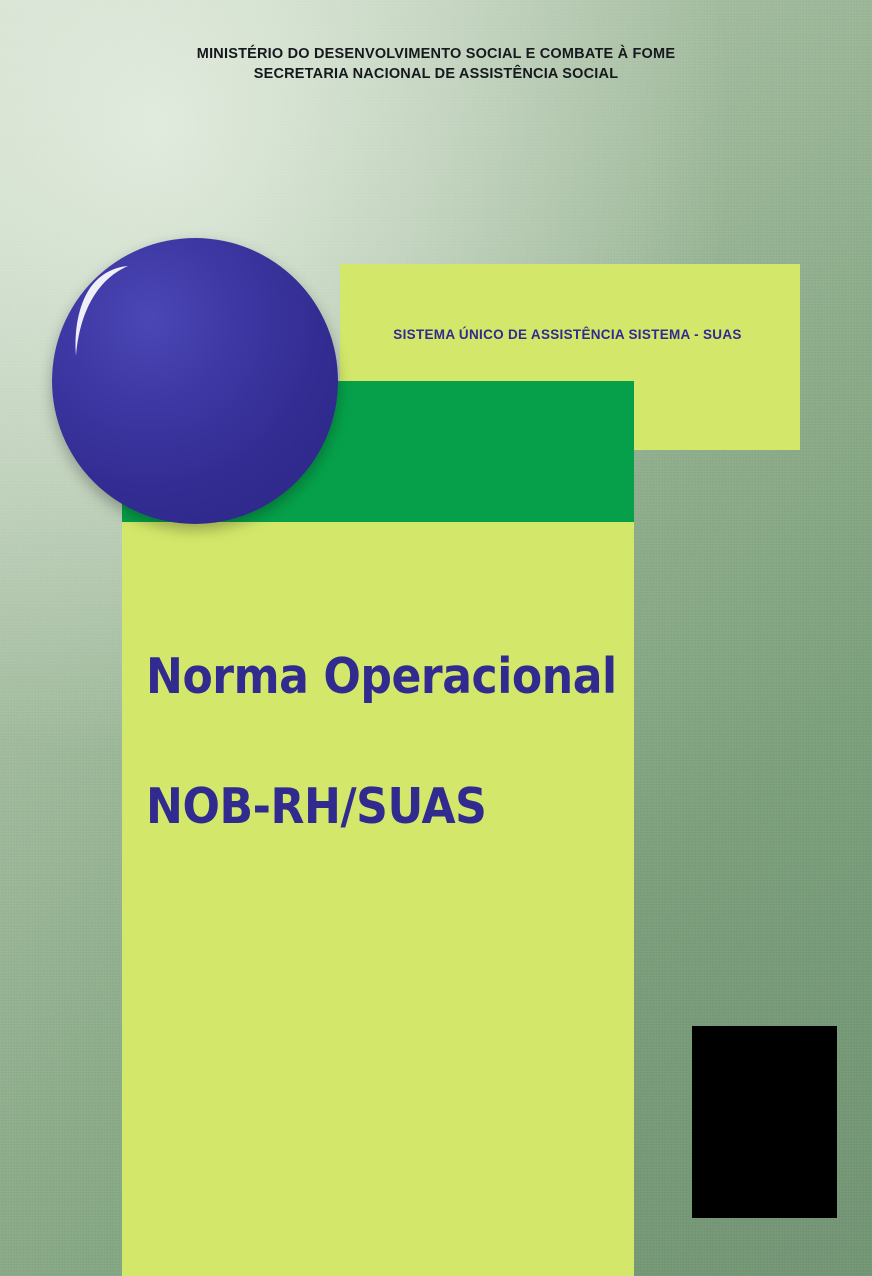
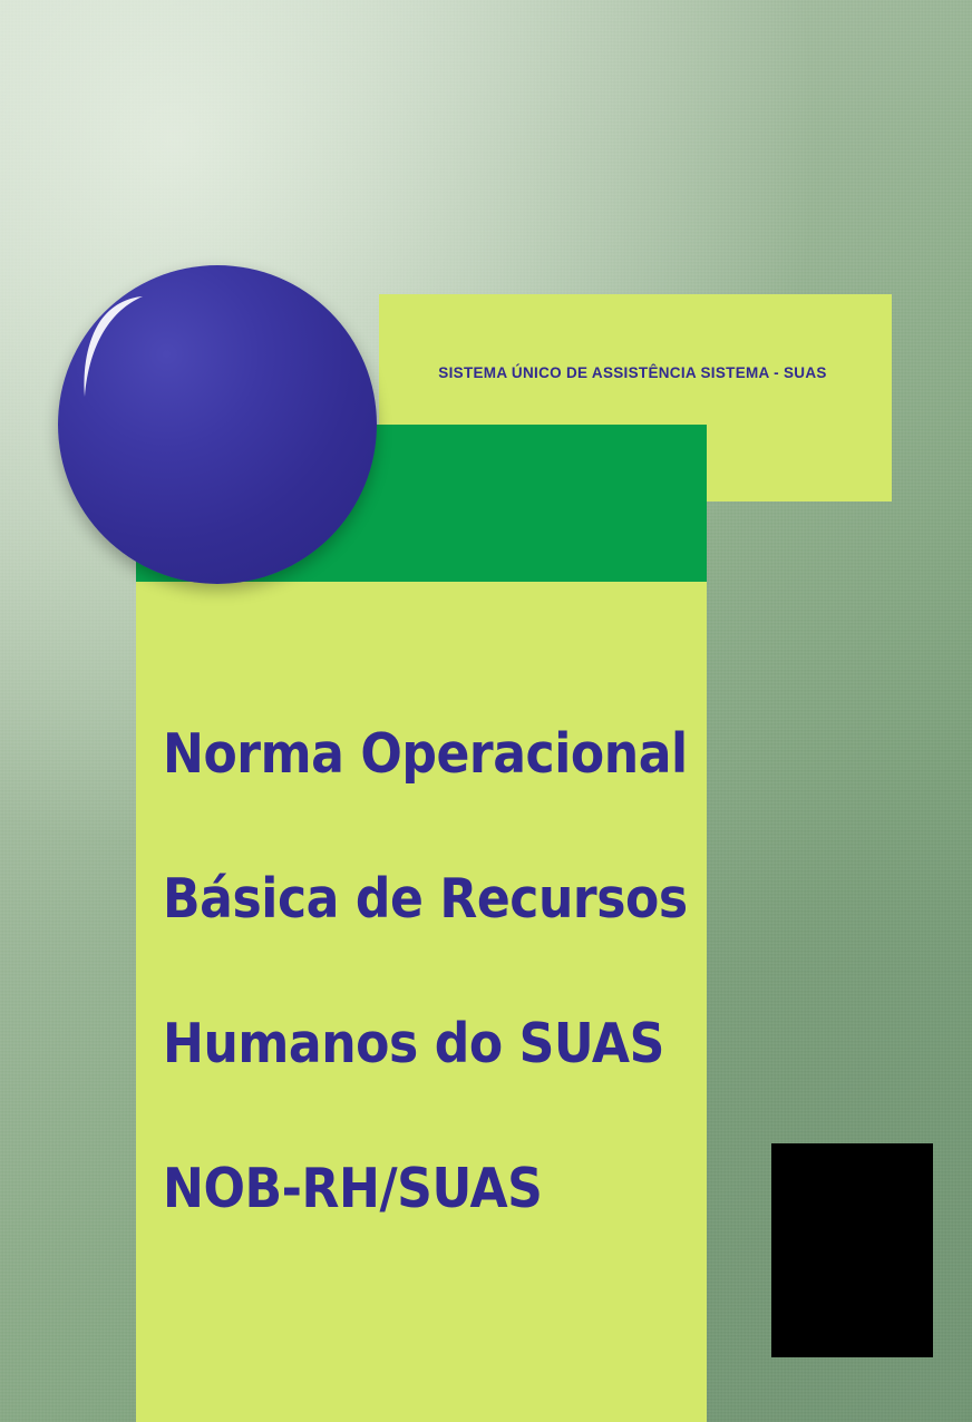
- MINISTÉRIO DO DESENVOLVIMENTO SOCIAL E COMBATE À FOME
- SECRETARIA NACIONAL DE ASSISTÊNCIA SOCIAL
  SISTEMA ÚNICO DE ASSISTÊNCIA SISTEMA - SUAS
  Norma Operacional
+ Básica de Recursos
+ Humanos do SUAS
  NOB-RH/SUAS
